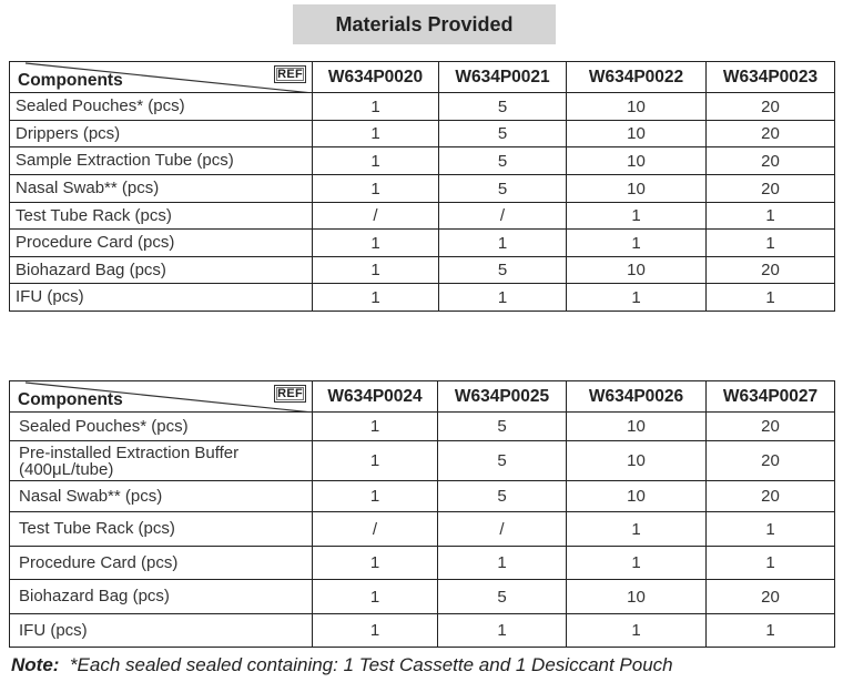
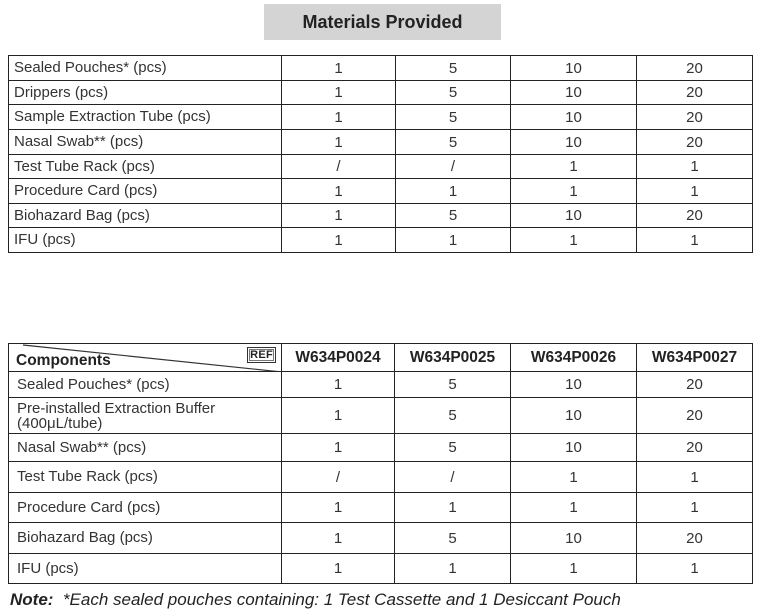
  Materials Provided
- Components REF	W634P0020	W634P0021	W634P0022	W634P0023
  Sealed Pouches* (pcs)	1	5	10	20
  Drippers (pcs)	1	5	10	20
  Sample Extraction Tube (pcs)	1	5	10	20
  Nasal Swab** (pcs)	1	5	10	20
  Test Tube Rack (pcs)	/	/	1	1
  Procedure Card (pcs)	1	1	1	1
  Biohazard Bag (pcs)	1	5	10	20
  IFU (pcs)	1	1	1	1
  Components REF	W634P0024	W634P0025	W634P0026	W634P0027
  Sealed Pouches* (pcs)	1	5	10	20
  Pre-installed Extraction Buffer (400μL/tube)	1	5	10	20
  Nasal Swab** (pcs)	1	5	10	20
  Test Tube Rack (pcs)	/	/	1	1
  Procedure Card (pcs)	1	1	1	1
  Biohazard Bag (pcs)	1	5	10	20
  IFU (pcs)	1	1	1	1
- Note: *Each sealed sealed containing: 1 Test Cassette and 1 Desiccant Pouch
+ Note: *Each sealed pouches containing: 1 Test Cassette and 1 Desiccant Pouch
